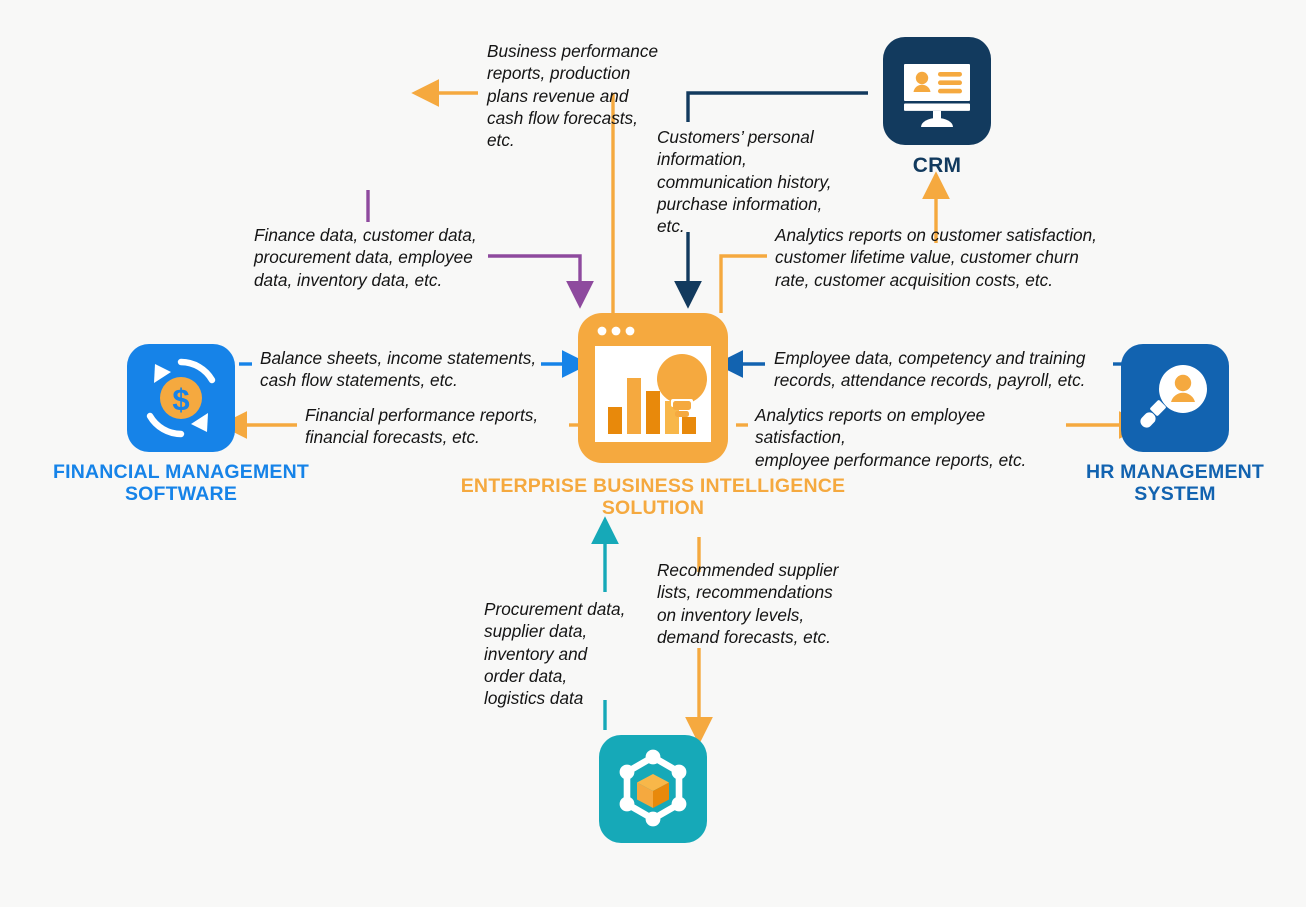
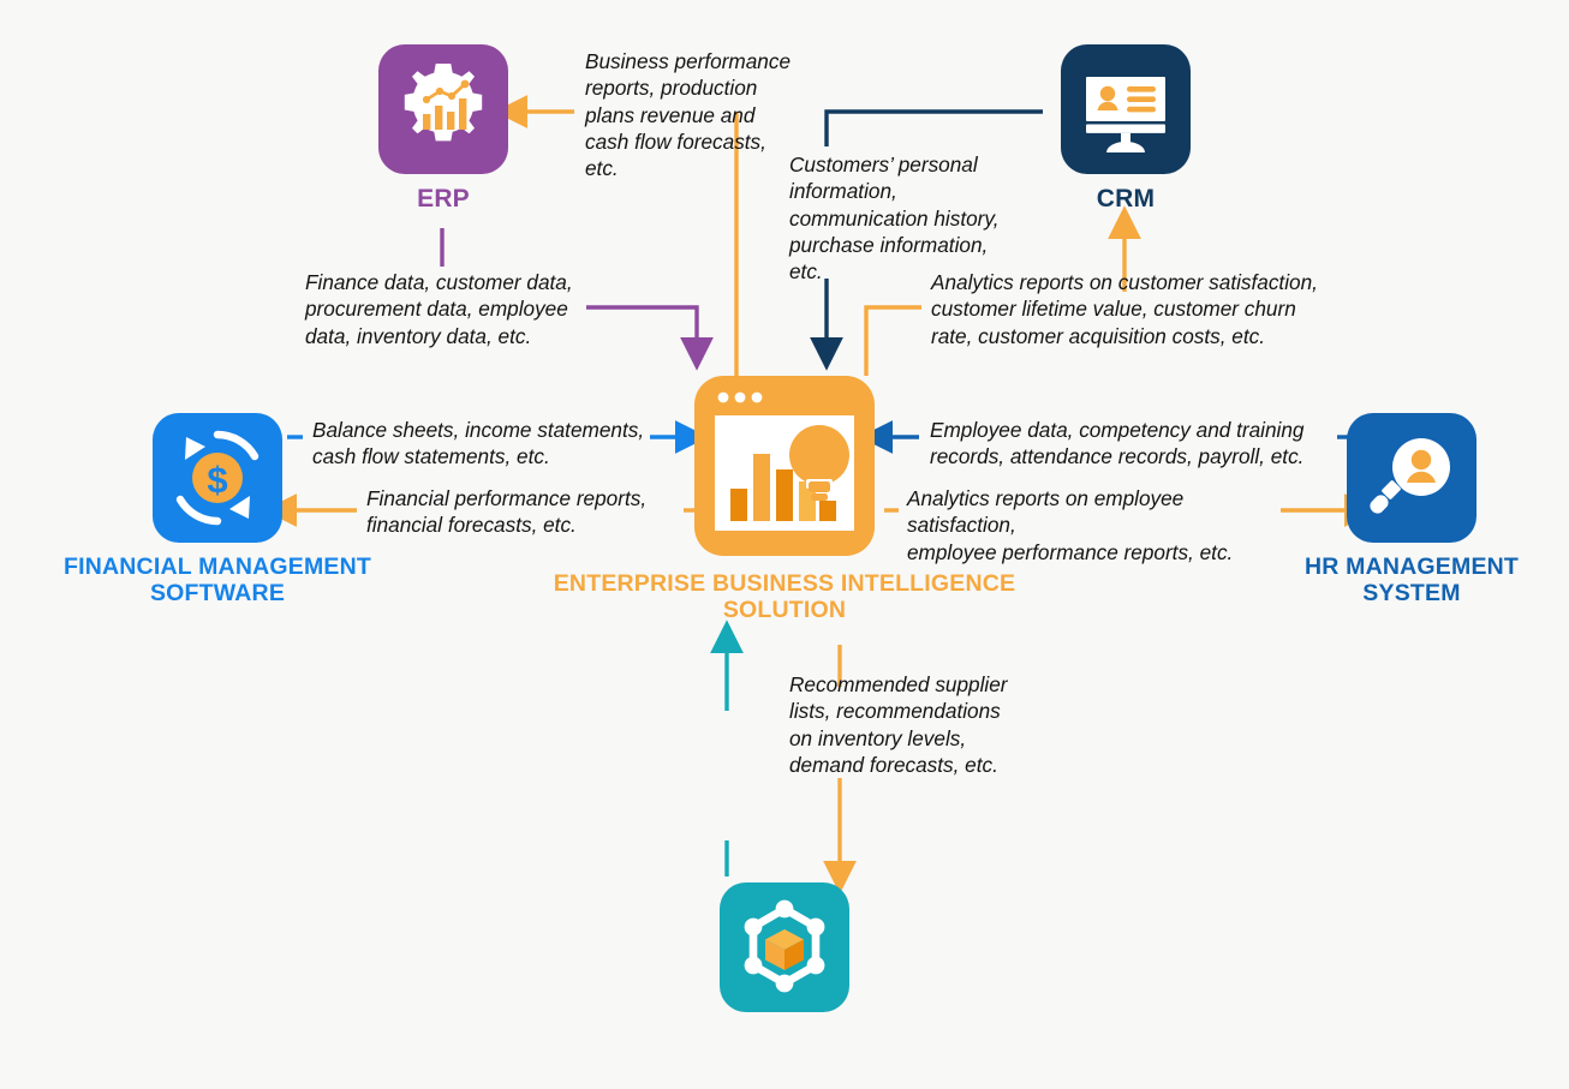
+ ERP
  CRM
  $
  FINANCIAL MANAGEMENT
  SOFTWARE
  HR MANAGEMENT
  SYSTEM
  ENTERPRISE BUSINESS INTELLIGENCE
  SOLUTION
  Business performance
  reports, production
  plans revenue and
  cash flow forecasts,
  etc.
  Finance data, customer data,
  procurement data, employee
  data, inventory data, etc.
  Customers’ personal
  information,
  communication history,
  purchase information,
  etc.
  Analytics reports on customer satisfaction,
  customer lifetime value, customer churn
  rate, customer acquisition costs, etc.
  Balance sheets, income statements,
  cash flow statements, etc.
  Financial performance reports,
  financial forecasts, etc.
  Employee data, competency and training
  records, attendance records, payroll, etc.
  Analytics reports on employee satisfaction,
  employee performance reports, etc.
- Procurement data,
- supplier data,
- inventory and
- order data,
- logistics data
  Recommended supplier
  lists, recommendations
  on inventory levels,
  demand forecasts, etc.
